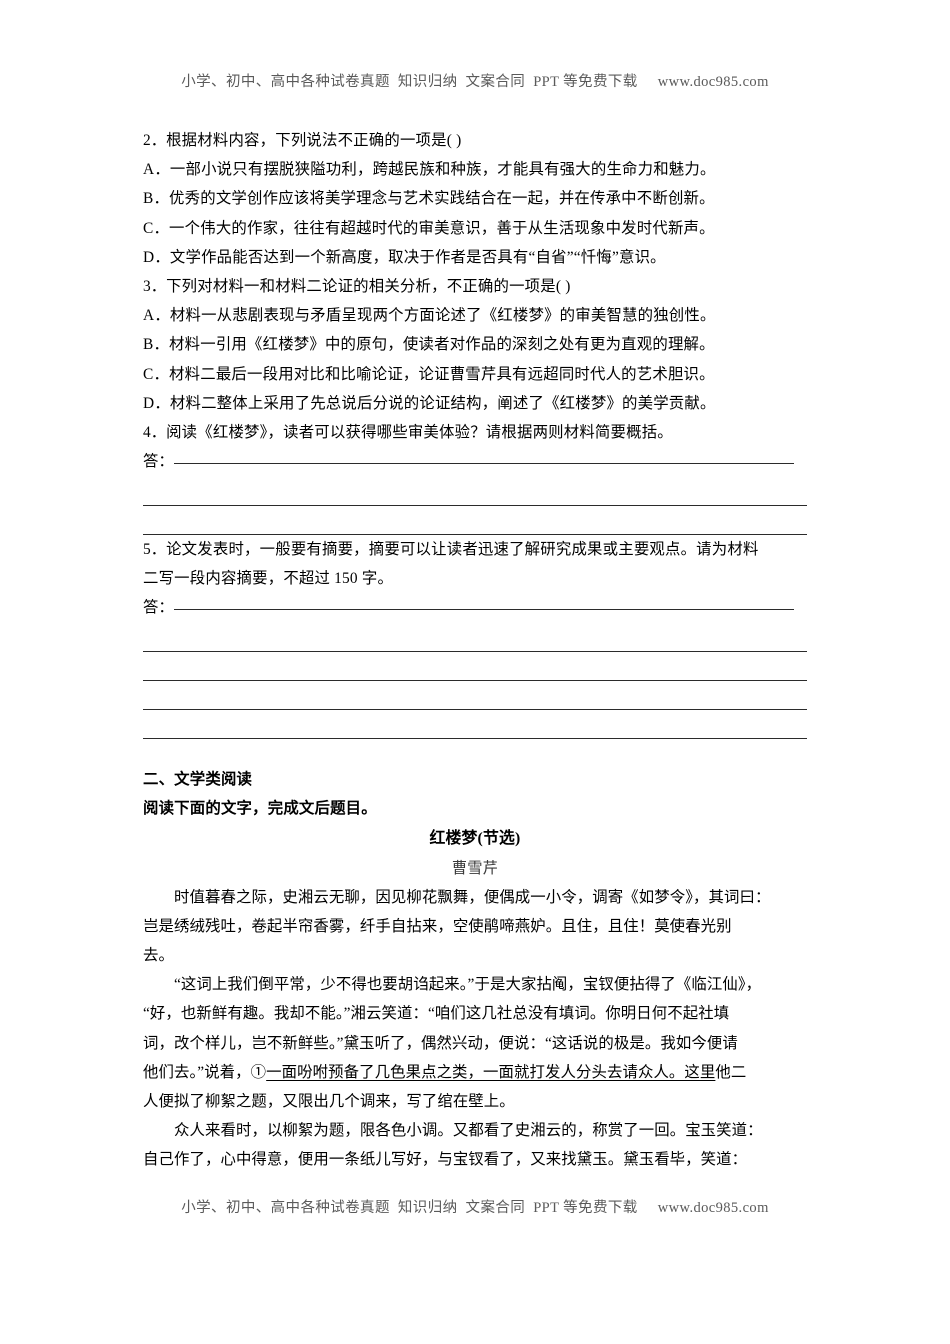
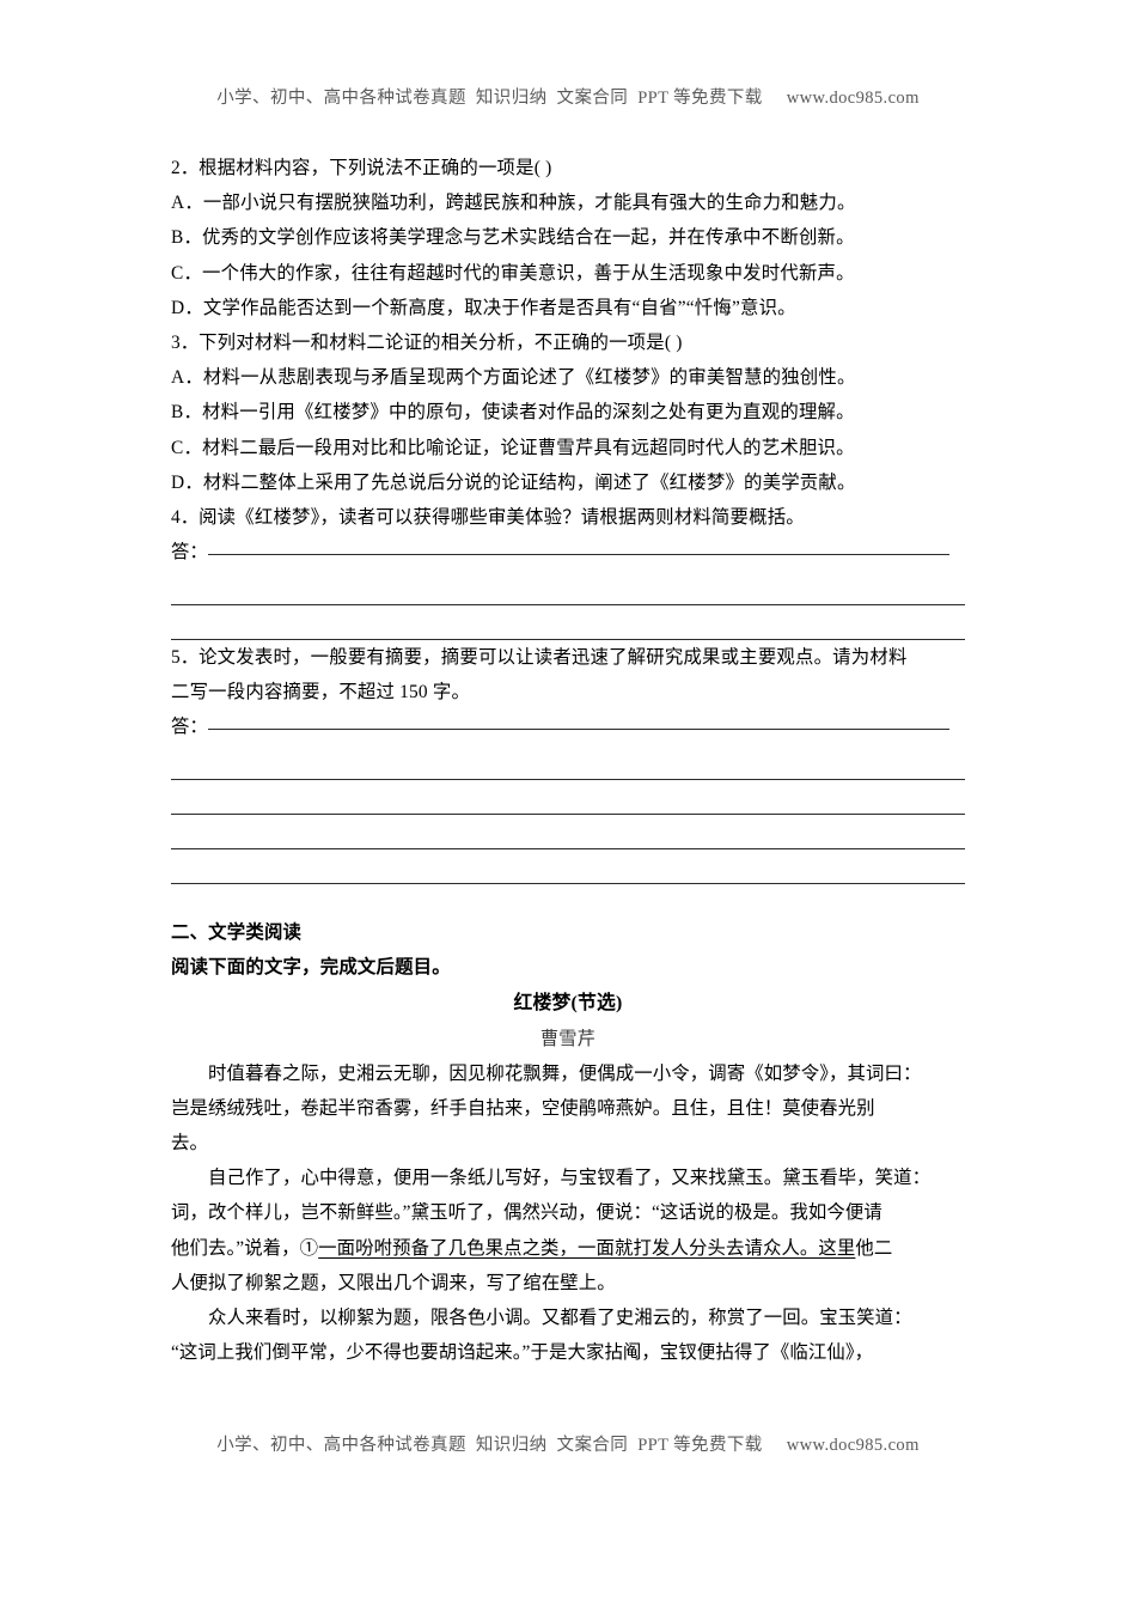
  小学、初中、高中各种试卷真题 知识归纳 文案合同 PPT 等免费下载 www.doc985.com
  2．根据材料内容，下列说法不正确的一项是( )
  A．一部小说只有摆脱狭隘功利，跨越民族和种族，才能具有强大的生命力和魅力。
  B．优秀的文学创作应该将美学理念与艺术实践结合在一起，并在传承中不断创新。
  C．一个伟大的作家，往往有超越时代的审美意识，善于从生活现象中发时代新声。
  D．文学作品能否达到一个新高度，取决于作者是否具有“自省”“忏悔”意识。
  3．下列对材料一和材料二论证的相关分析，不正确的一项是( )
  A．材料一从悲剧表现与矛盾呈现两个方面论述了《红楼梦》的审美智慧的独创性。
  B．材料一引用《红楼梦》中的原句，使读者对作品的深刻之处有更为直观的理解。
  C．材料二最后一段用对比和比喻论证，论证曹雪芹具有远超同时代人的艺术胆识。
  D．材料二整体上采用了先总说后分说的论证结构，阐述了《红楼梦》的美学贡献。
  4．阅读《红楼梦》，读者可以获得哪些审美体验？请根据两则材料简要概括。
  答：
  5．论文发表时，一般要有摘要，摘要可以让读者迅速了解研究成果或主要观点。请为材料
  二写一段内容摘要，不超过 150 字。
  答：
  二、文学类阅读
  阅读下面的文字，完成文后题目。
  红楼梦(节选)
  曹雪芹
  时值暮春之际，史湘云无聊，因见柳花飘舞，便偶成一小令，调寄《如梦令》，其词曰：
  岂是绣绒残吐，卷起半帘香雾，纤手自拈来，空使鹃啼燕妒。且住，且住！莫使春光别
  去。
- “这词上我们倒平常，少不得也要胡诌起来。”于是大家拈阄，宝钗便拈得了《临江仙》，
+ 自己作了，心中得意，便用一条纸儿写好，与宝钗看了，又来找黛玉。黛玉看毕，笑道：
- “好，也新鲜有趣。我却不能。”湘云笑道：“咱们这几社总没有填词。你明日何不起社填
  词，改个样儿，岂不新鲜些。”黛玉听了，偶然兴动，便说：“这话说的极是。我如今便请
  他们去。”说着，①一面吩咐预备了几色果点之类，一面就打发人分头去请众人。这里他二
  人便拟了柳絮之题，又限出几个调来，写了绾在壁上。
  众人来看时，以柳絮为题，限各色小调。又都看了史湘云的，称赏了一回。宝玉笑道：
- 自己作了，心中得意，便用一条纸儿写好，与宝钗看了，又来找黛玉。黛玉看毕，笑道：
+ “这词上我们倒平常，少不得也要胡诌起来。”于是大家拈阄，宝钗便拈得了《临江仙》，
  小学、初中、高中各种试卷真题 知识归纳 文案合同 PPT 等免费下载 www.doc985.com
